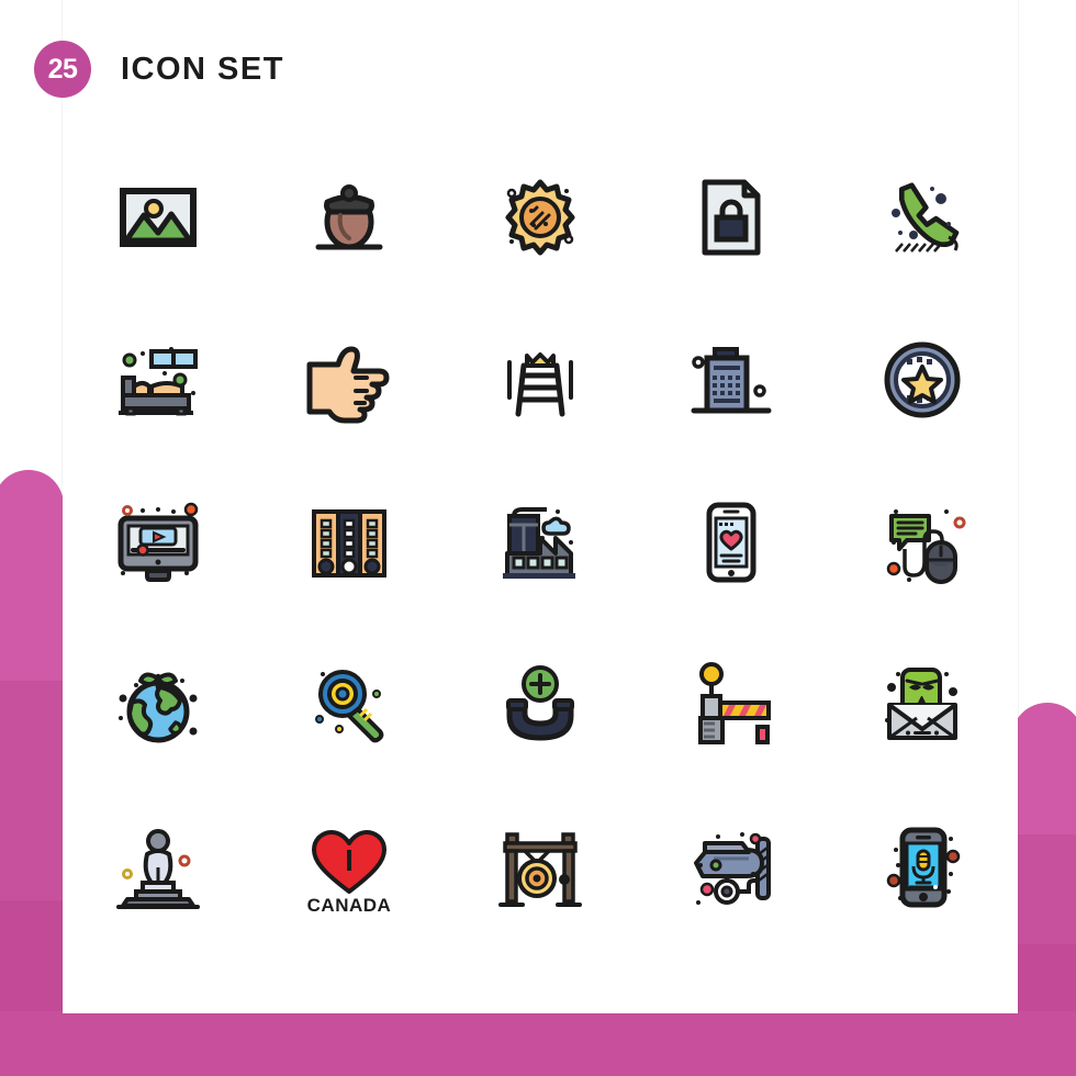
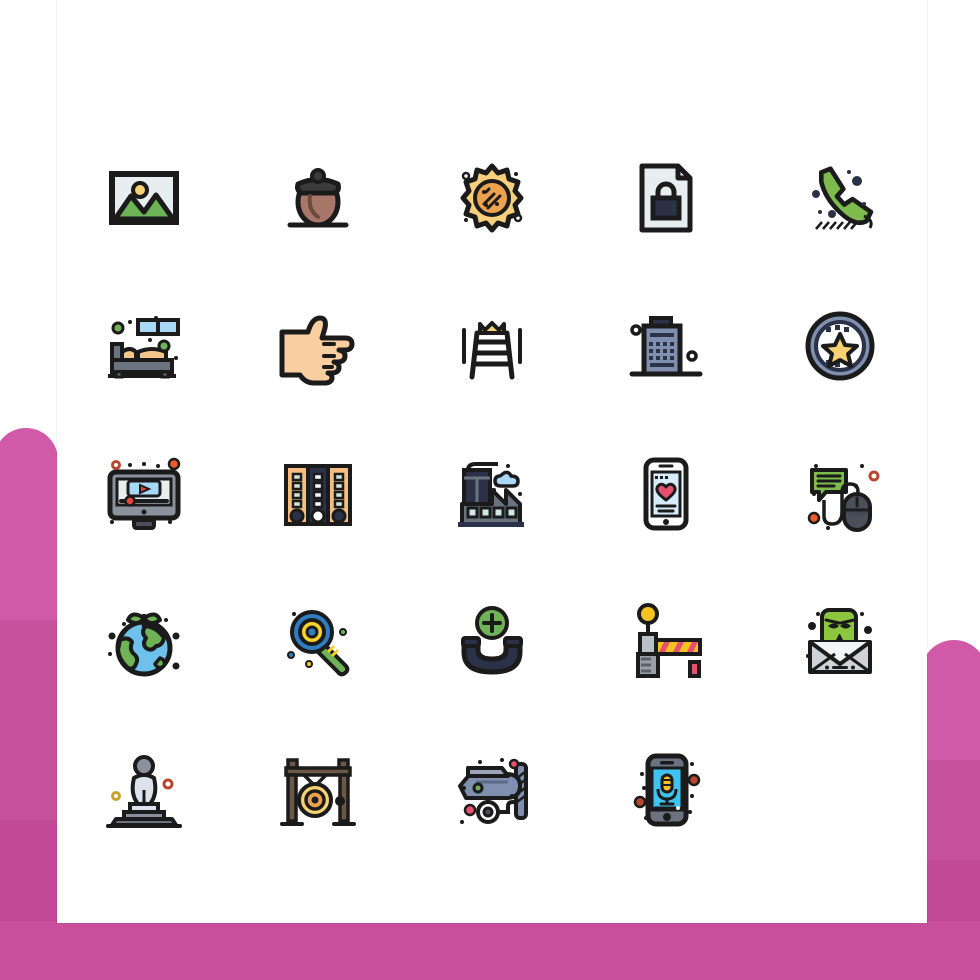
- 25
- ICON SET
- I
- CANADA
